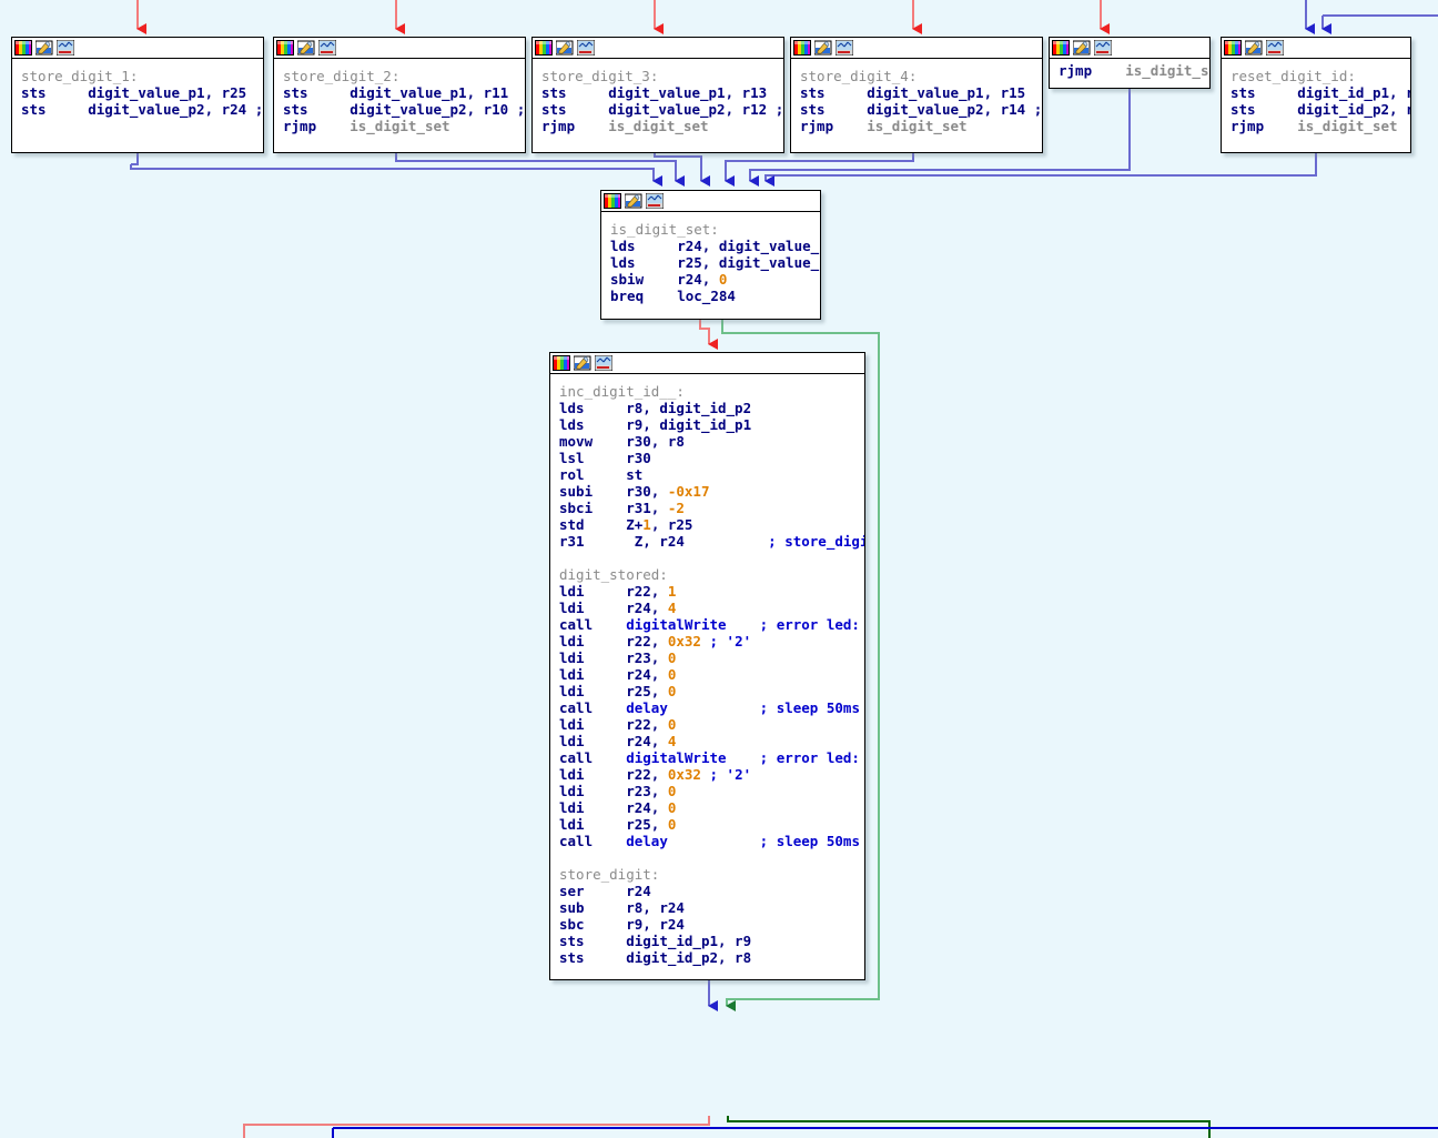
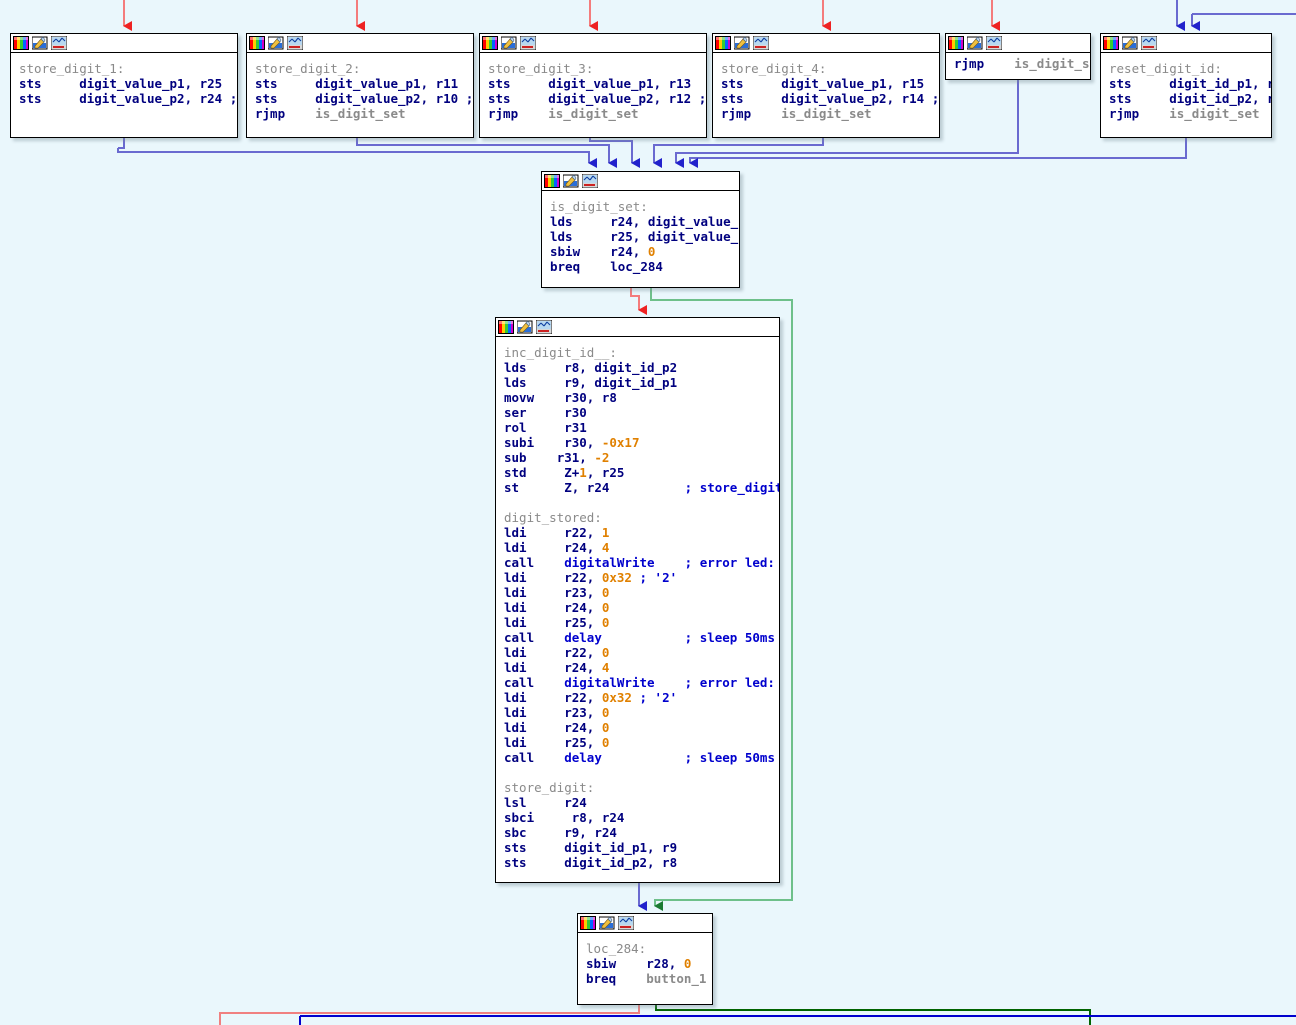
  store_digit_1:
  sts digit_value_p1, r25
  sts digit_value_p2, r24 ;
  store_digit_2:
  sts digit_value_p1, r11
  sts digit_value_p2, r10 ;
  rjmp is_digit_set
  store_digit_3:
  sts digit_value_p1, r13
  sts digit_value_p2, r12 ;
  rjmp is_digit_set
  store_digit_4:
  sts digit_value_p1, r15
  sts digit_value_p2, r14 ;
  rjmp is_digit_set
  rjmp is_digit_s
  reset_digit_id:
  sts digit_id_p1, r
  sts digit_id_p2, r
  rjmp is_digit_set
  is_digit_set:
  lds r24, digit_value_
  lds r25, digit_value_
  sbiw r24, 0
  breq loc_284
  inc_digit_id__:
  lds r8, digit_id_p2
  lds r9, digit_id_p1
  movw r30, r8
- lsl r30
+ ser r30
- rol st
+ rol r31
  subi r30, -0x17
- sbci r31, -2
+ sub r31, -2
  std Z+1, r25
- r31 Z, r24 ; store_digi
+ st Z, r24 ; store_digit
  digit_stored:
  ldi r22, 1
  ldi r24, 4
  call digitalWrite ; error led:
  ldi r22, 0x32 ; '2'
  ldi r23, 0
  ldi r24, 0
  ldi r25, 0
  call delay ; sleep 50ms
  ldi r22, 0
  ldi r24, 4
  call digitalWrite ; error led:
  ldi r22, 0x32 ; '2'
  ldi r23, 0
  ldi r24, 0
  ldi r25, 0
  call delay ; sleep 50ms
  store_digit:
- ser r24
+ lsl r24
- sub r8, r24
+ sbci r8, r24
  sbc r9, r24
  sts digit_id_p1, r9
  sts digit_id_p2, r8
+ loc_284:
+ sbiw r28, 0
+ breq button_1
